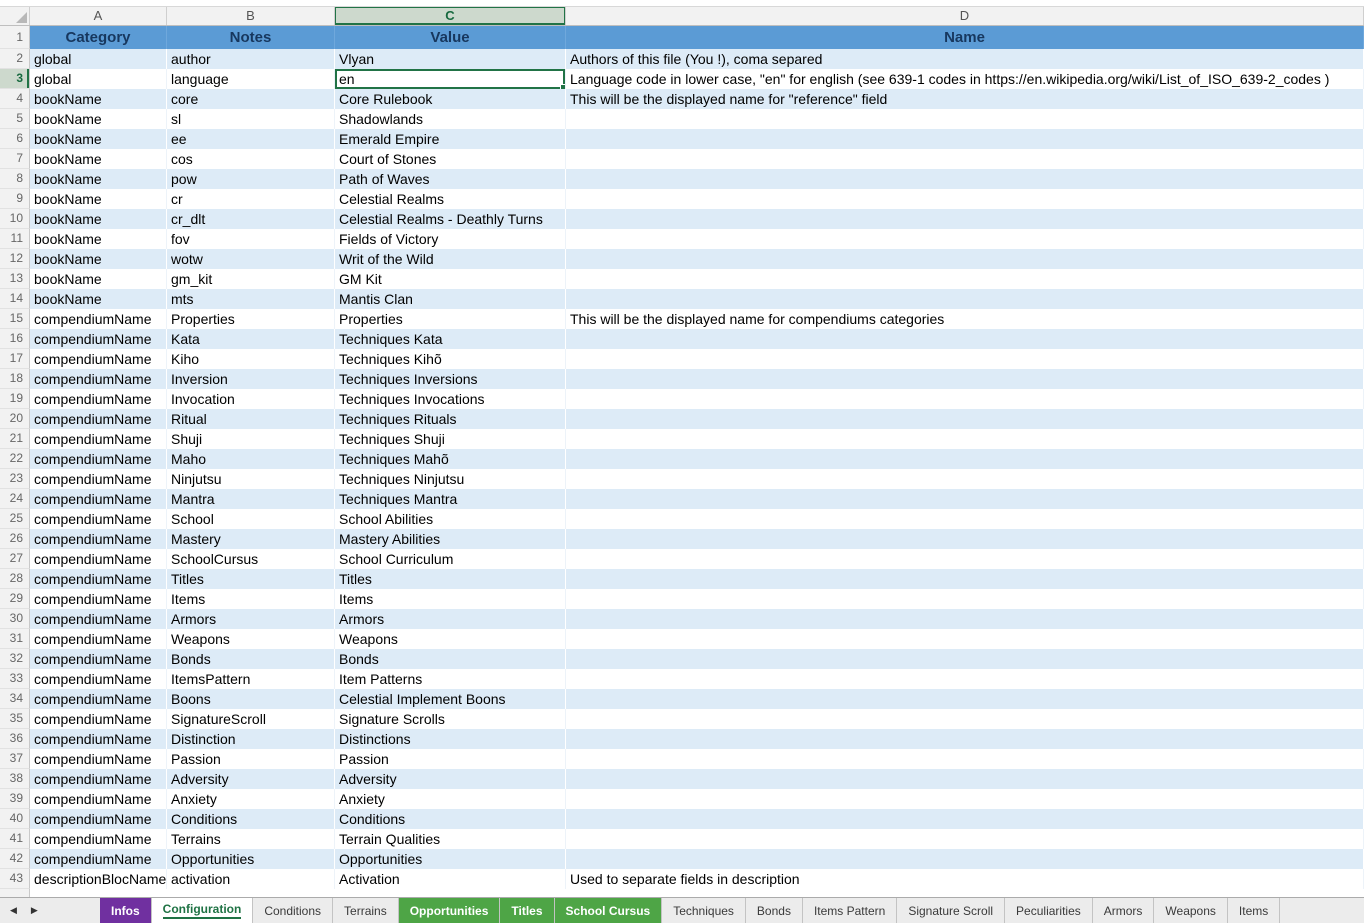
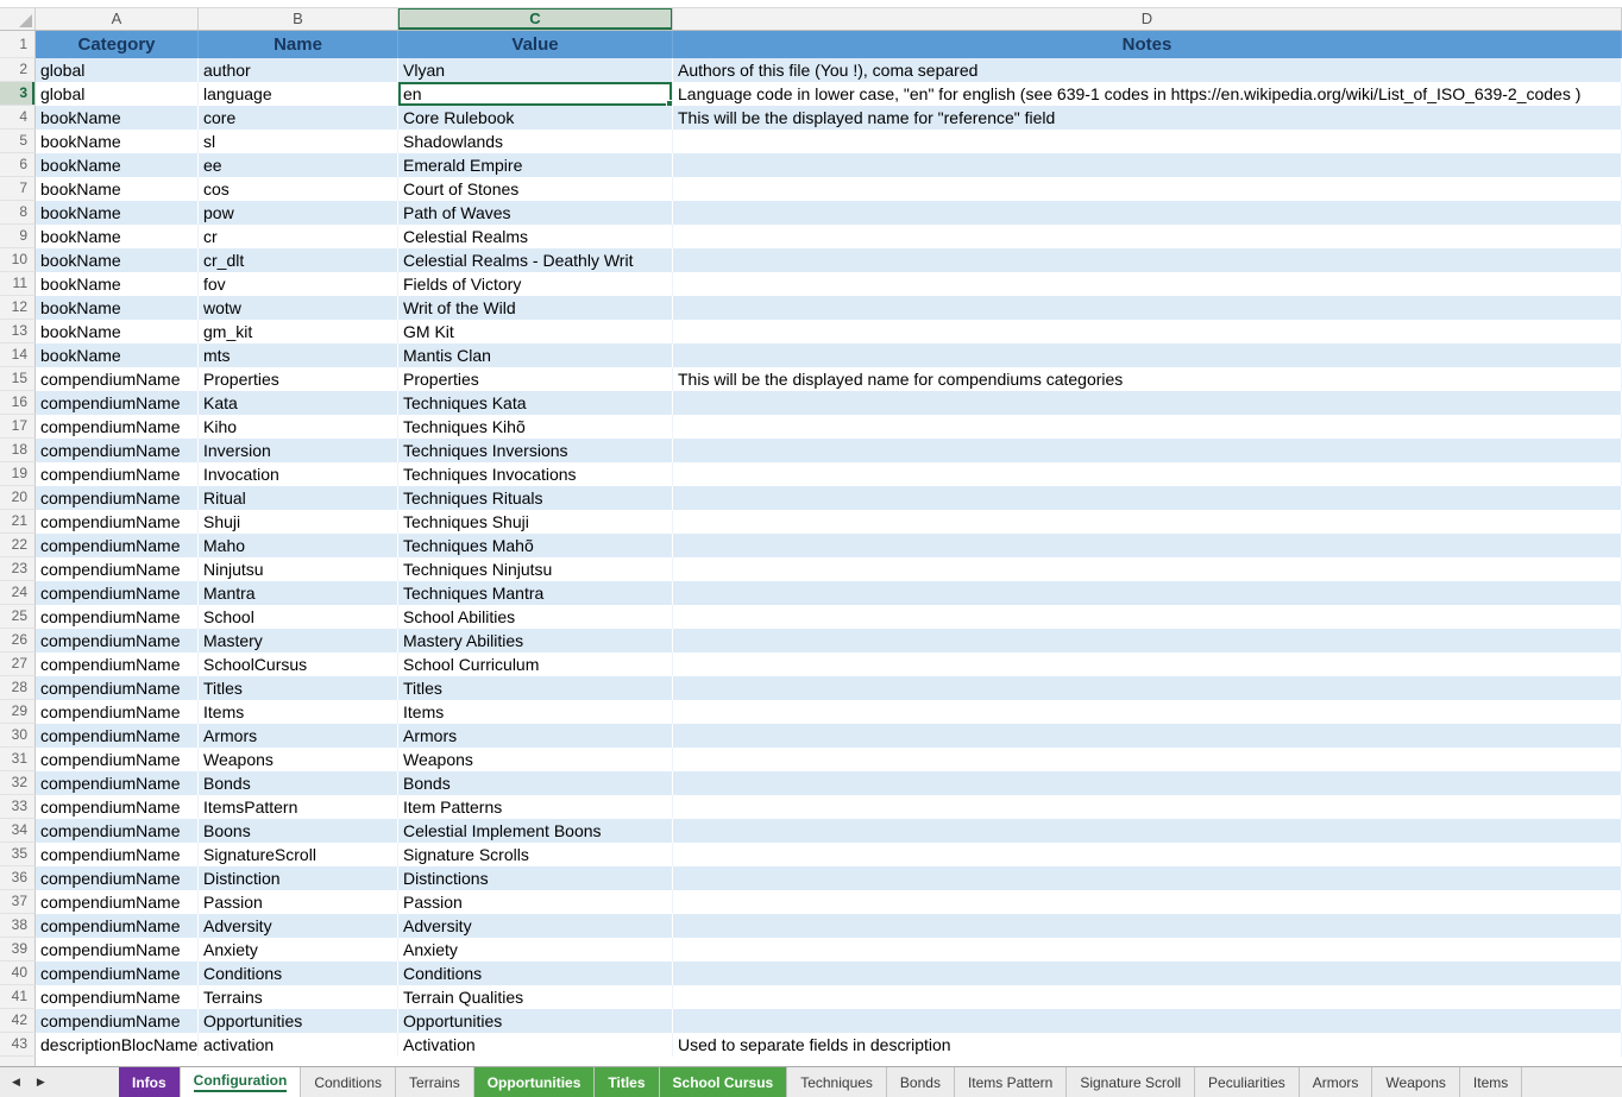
  A
  B
  C
  D
  1
  Category
- Notes
+ Name
  Value
- Name
+ Notes
  2
  global
  author
  Vlyan
  Authors of this file (You !), coma separed
  3
  global
  language
  en
  Language code in lower case, "en" for english (see 639-1 codes in https://en.wikipedia.org/wiki/List_of_ISO_639-2_codes )
  4
  bookName
  core
  Core Rulebook
  This will be the displayed name for "reference" field
  5
  bookName
  sl
  Shadowlands
  6
  bookName
  ee
  Emerald Empire
  7
  bookName
  cos
  Court of Stones
  8
  bookName
  pow
  Path of Waves
  9
  bookName
  cr
  Celestial Realms
  10
  bookName
  cr_dlt
- Celestial Realms - Deathly Turns
+ Celestial Realms - Deathly Writ
  11
  bookName
  fov
  Fields of Victory
  12
  bookName
  wotw
  Writ of the Wild
  13
  bookName
  gm_kit
  GM Kit
  14
  bookName
  mts
  Mantis Clan
  15
  compendiumName
  Properties
  Properties
  This will be the displayed name for compendiums categories
  16
  compendiumName
  Kata
  Techniques Kata
  17
  compendiumName
  Kiho
  Techniques Kihõ
  18
  compendiumName
  Inversion
  Techniques Inversions
  19
  compendiumName
  Invocation
  Techniques Invocations
  20
  compendiumName
  Ritual
  Techniques Rituals
  21
  compendiumName
  Shuji
  Techniques Shuji
  22
  compendiumName
  Maho
  Techniques Mahõ
  23
  compendiumName
  Ninjutsu
  Techniques Ninjutsu
  24
  compendiumName
  Mantra
  Techniques Mantra
  25
  compendiumName
  School
  School Abilities
  26
  compendiumName
  Mastery
  Mastery Abilities
  27
  compendiumName
  SchoolCursus
  School Curriculum
  28
  compendiumName
  Titles
  Titles
  29
  compendiumName
  Items
  Items
  30
  compendiumName
  Armors
  Armors
  31
  compendiumName
  Weapons
  Weapons
  32
  compendiumName
  Bonds
  Bonds
  33
  compendiumName
  ItemsPattern
  Item Patterns
  34
  compendiumName
  Boons
  Celestial Implement Boons
  35
  compendiumName
  SignatureScroll
  Signature Scrolls
  36
  compendiumName
  Distinction
  Distinctions
  37
  compendiumName
  Passion
  Passion
  38
  compendiumName
  Adversity
  Adversity
  39
  compendiumName
  Anxiety
  Anxiety
  40
  compendiumName
  Conditions
  Conditions
  41
  compendiumName
  Terrains
  Terrain Qualities
  42
  compendiumName
  Opportunities
  Opportunities
  43
  descriptionBlocName
  activation
  Activation
  Used to separate fields in description
  ◀
  ▶
  Infos
  Configuration
  Conditions
  Terrains
  Opportunities
  Titles
  School Cursus
  Techniques
  Bonds
  Items Pattern
  Signature Scroll
  Peculiarities
  Armors
  Weapons
  Items
